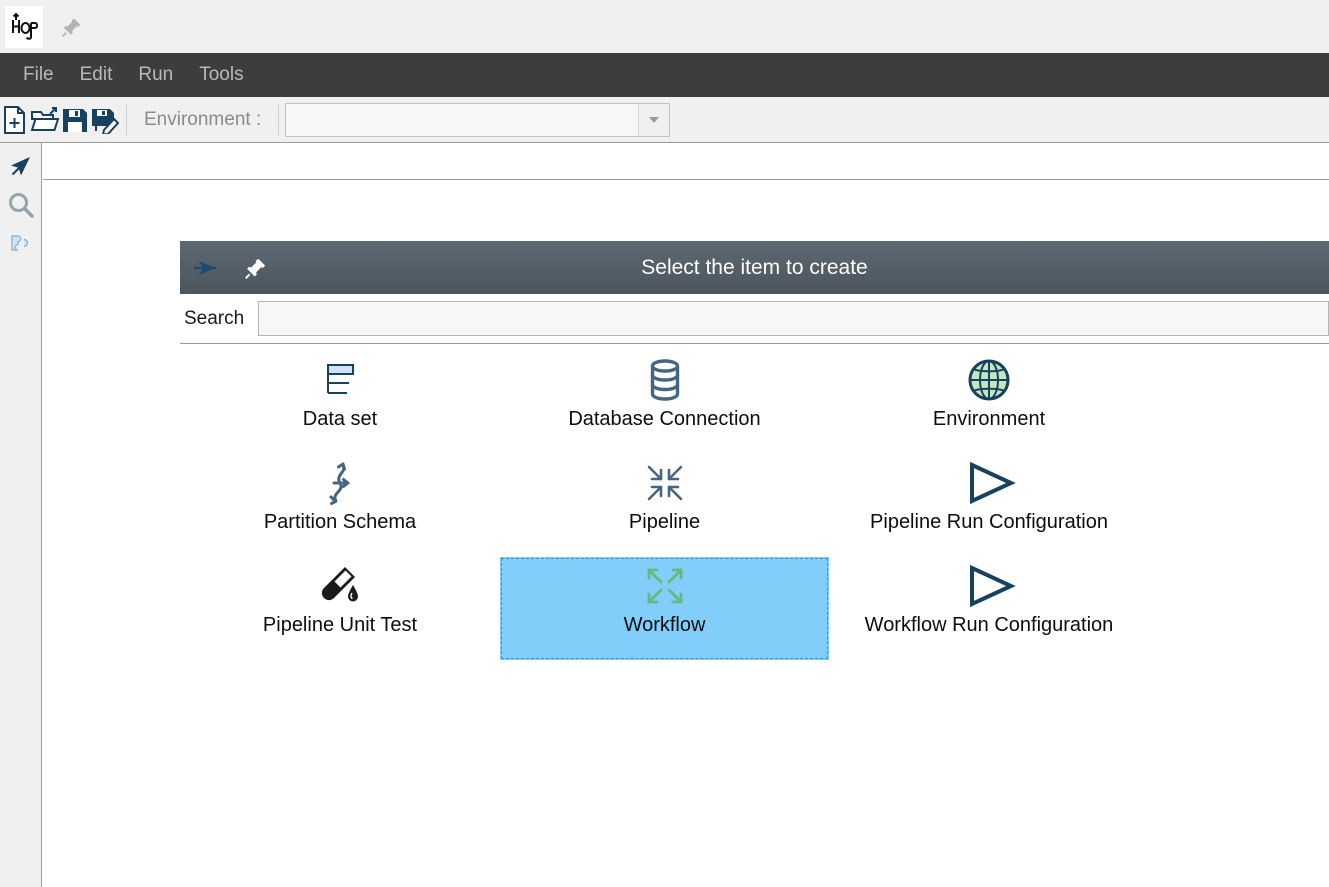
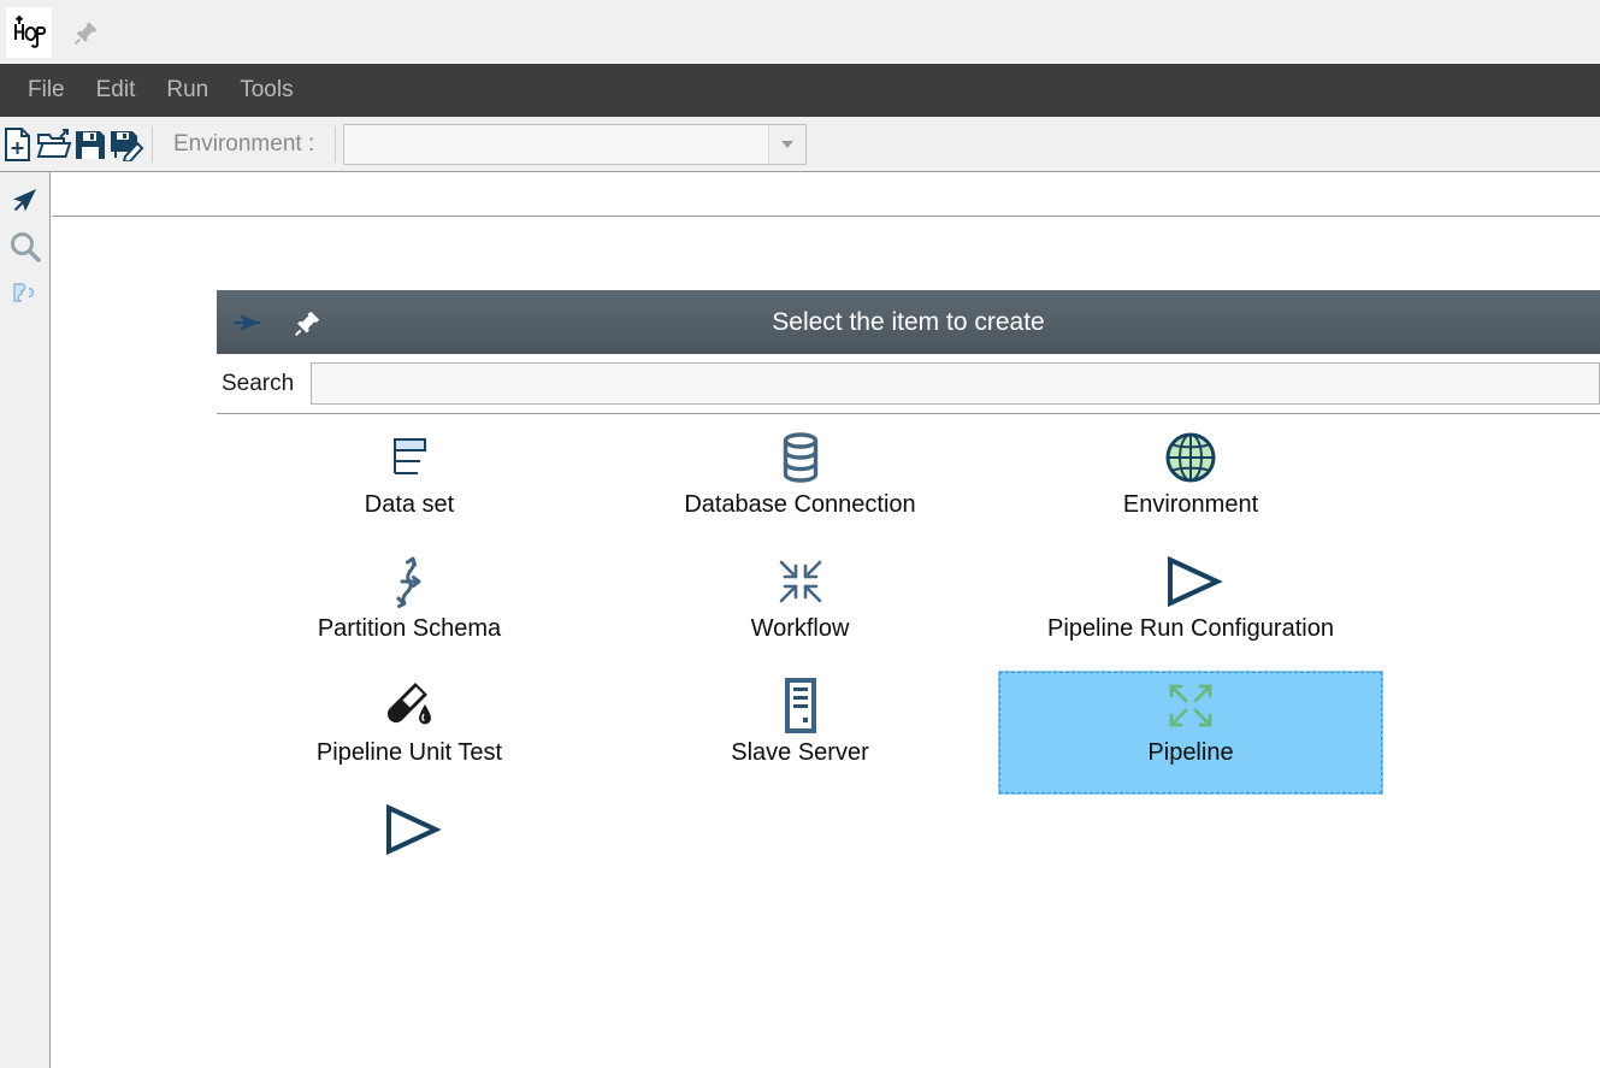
  File
  Edit
  Run
  Tools
  Environment :
  Select the item to create
  Search
  Data set
  Database Connection
  Environment
  Partition Schema
- Pipeline
+ Workflow
  Pipeline Run Configuration
  Pipeline Unit Test
+ Slave Server
- Workflow
+ Pipeline
- Workflow Run Configuration
